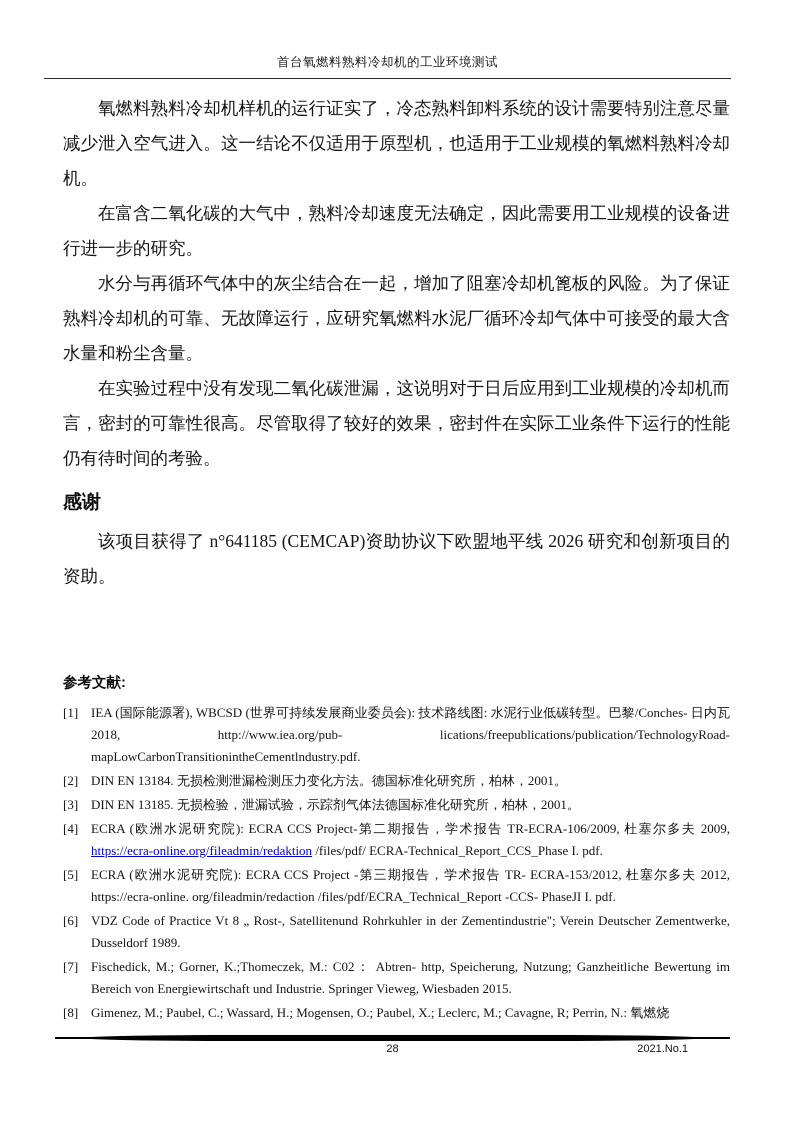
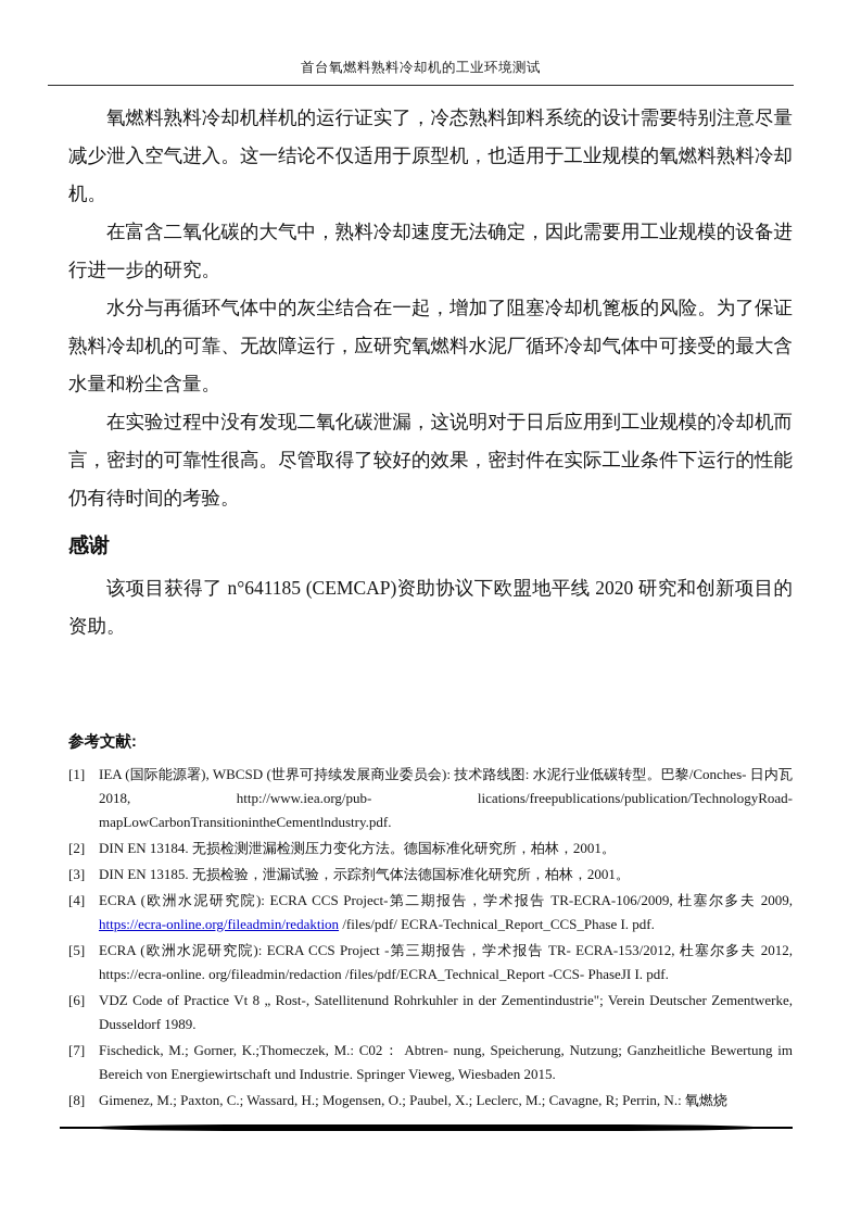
  首台氧燃料熟料冷却机的工业环境测试
  氧燃料熟料冷却机样机的运行证实了，冷态熟料卸料系统的设计需要特别注意尽量减少泄入空气进入。这一结论不仅适用于原型机，也适用于工业规模的氧燃料熟料冷却机。
  在富含二氧化碳的大气中，熟料冷却速度无法确定，因此需要用工业规模的设备进行进一步的研究。
  水分与再循环气体中的灰尘结合在一起，增加了阻塞冷却机篦板的风险。为了保证熟料冷却机的可靠、无故障运行，应研究氧燃料水泥厂循环冷却气体中可接受的最大含水量和粉尘含量。
  在实验过程中没有发现二氧化碳泄漏，这说明对于日后应用到工业规模的冷却机而言，密封的可靠性很高。尽管取得了较好的效果，密封件在实际工业条件下运行的性能仍有待时间的考验。
  感谢
- 该项目获得了 n°641185 (CEMCAP)资助协议下欧盟地平线 2026 研究和创新项目的资助。
+ 该项目获得了 n°641185 (CEMCAP)资助协议下欧盟地平线 2020 研究和创新项目的资助。
  参考文献:
  [1]
  IEA (国际能源署), WBCSD (世界可持续发展商业委员会): 技术路线图: 水泥行业低碳转型。巴黎/Conches- 日内瓦 2018, http://www.iea.org/pub- lications/freepublications/publication/TechnologyRoad- mapLowCarbonTransitionintheCementlndustry.pdf.
  [2]
  DIN EN 13184. 无损检测泄漏检测压力变化方法。德国标准化研究所，柏林，2001。
  [3]
  DIN EN 13185. 无损检验，泄漏试验，示踪剂气体法德国标准化研究所，柏林，2001。
  [4]
  ECRA (欧洲水泥研究院): ECRA CCS Project-第二期报告，学术报告 TR-ECRA-106/2009, 杜塞尔多夫 2009, https://ecra-online.org/fileadmin/redaktion /files/pdf/ ECRA-Technical_Report_CCS_Phase I. pdf.
  [5]
  ECRA (欧洲水泥研究院): ECRA CCS Project -第三期报告，学术报告 TR- ECRA-153/2012, 杜塞尔多夫 2012, https://ecra-online. org/fileadmin/redaction /files/pdf/ECRA_Technical_Report -CCS- PhaseJI I. pdf.
  [6]
  VDZ Code of Practice Vt 8 „ Rost-, Satellitenund Rohrkuhler in der Zementindustrie"; Verein Deutscher Zementwerke, Dusseldorf 1989.
  [7]
- Fischedick, M.; Gorner, K.;Thomeczek, M.: C02： Abtren- http, Speicherung, Nutzung; Ganzheitliche Bewertung im Bereich von Energiewirtschaft und Industrie. Springer Vieweg, Wiesbaden 2015.
+ Fischedick, M.; Gorner, K.;Thomeczek, M.: C02： Abtren- nung, Speicherung, Nutzung; Ganzheitliche Bewertung im Bereich von Energiewirtschaft und Industrie. Springer Vieweg, Wiesbaden 2015.
  [8]
- Gimenez, M.; Paubel, C.; Wassard, H.; Mogensen, O.; Paubel, X.; Leclerc, M.; Cavagne, R; Perrin, N.: 氧燃烧
+ Gimenez, M.; Paxton, C.; Wassard, H.; Mogensen, O.; Paubel, X.; Leclerc, M.; Cavagne, R; Perrin, N.: 氧燃烧
- 28
- 2021.No.1
